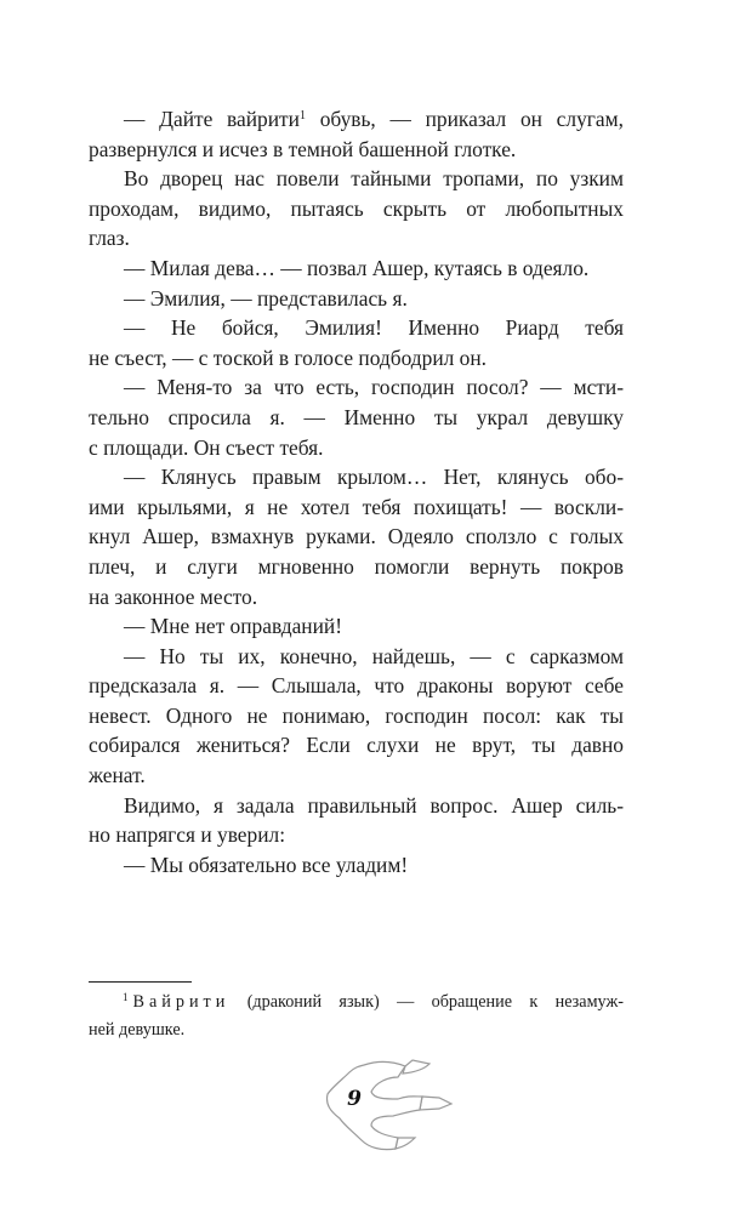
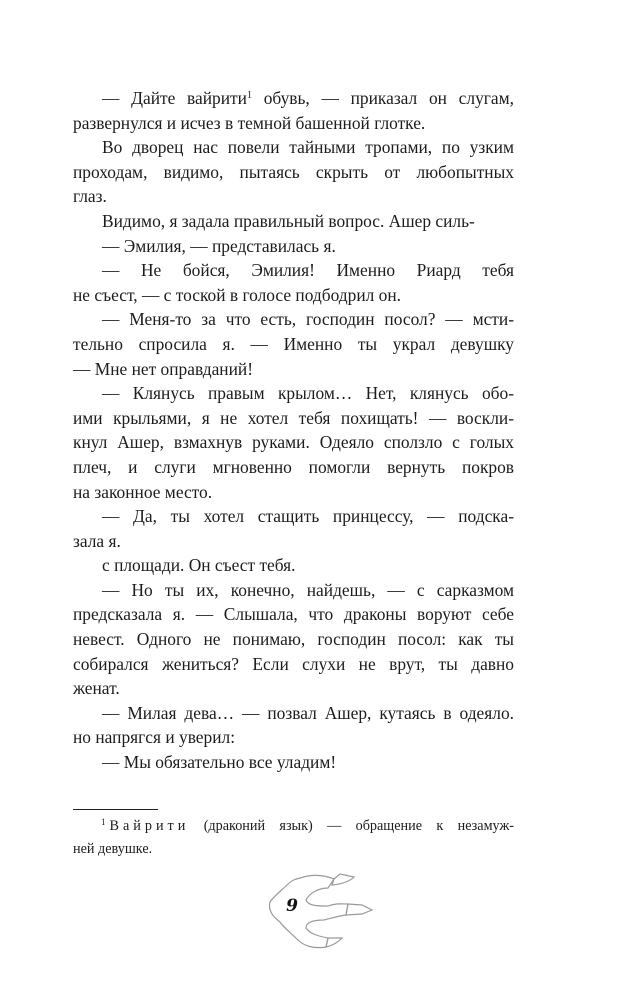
  — Дайте вайрити1 обувь, — приказал он слугам,
  развернулся и исчез в темной башенной глотке.
  Во дворец нас повели тайными тропами, по узким
  проходам, видимо, пытаясь скрыть от любопытных
  глаз.
- — Милая дева… — позвал Ашер, кутаясь в одеяло.
+ Видимо, я задала правильный вопрос. Ашер силь-
  — Эмилия, — представилась я.
  — Не бойся, Эмилия! Именно Риард тебя
  не съест, — с тоской в голосе подбодрил он.
  — Меня-то за что есть, господин посол? — мсти-
  тельно спросила я. — Именно ты украл девушку
- с площади. Он съест тебя.
+ — Мне нет оправданий!
  — Клянусь правым крылом… Нет, клянусь обо-
  ими крыльями, я не хотел тебя похищать! — воскли-
  кнул Ашер, взмахнув руками. Одеяло сползло с голых
  плеч, и слуги мгновенно помогли вернуть покров
  на законное место.
+ — Да, ты хотел стащить принцессу, — подска-
+ зала я.
- — Мне нет оправданий!
+ с площади. Он съест тебя.
  — Но ты их, конечно, найдешь, — с сарказмом
  предсказала я. — Слышала, что драконы воруют себе
  невест. Одного не понимаю, господин посол: как ты
  собирался жениться? Если слухи не врут, ты давно
  женат.
- Видимо, я задала правильный вопрос. Ашер силь-
+ — Милая дева… — позвал Ашер, кутаясь в одеяло.
  но напрягся и уверил:
  — Мы обязательно все уладим!
  1 Вайрити (драконий язык) — обращение к незамуж-
  ней девушке.
  9
